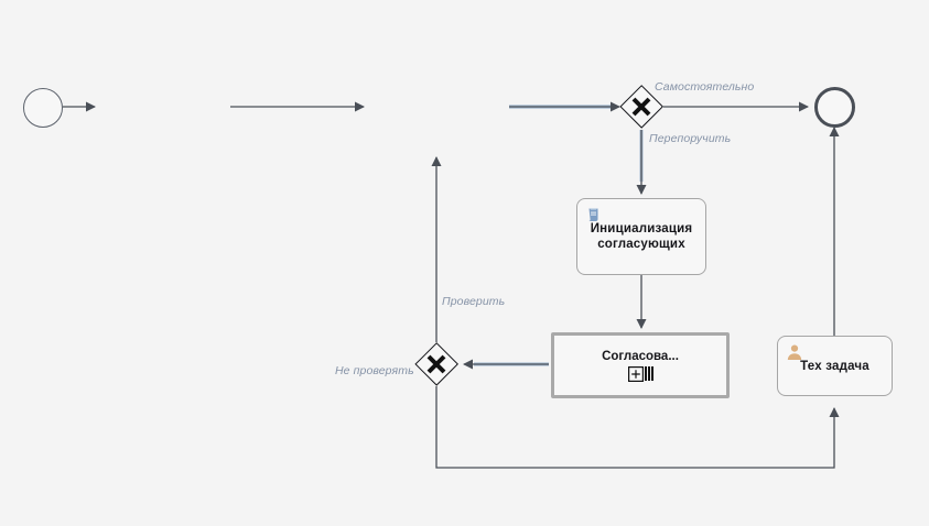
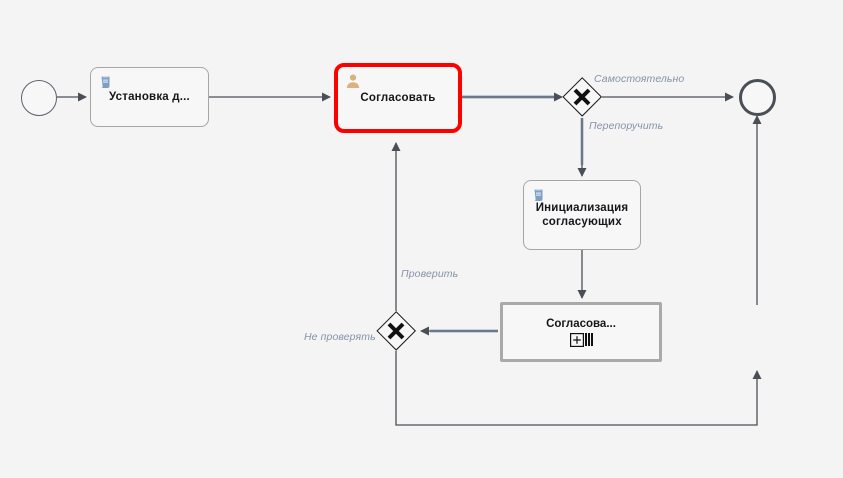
  Самостоятельно
  Перепоручить
  Проверить
  Не проверять
+ Установка д...
+ Согласовать
  Инициализация
  согласующих
  Согласова...
- Тех задача
